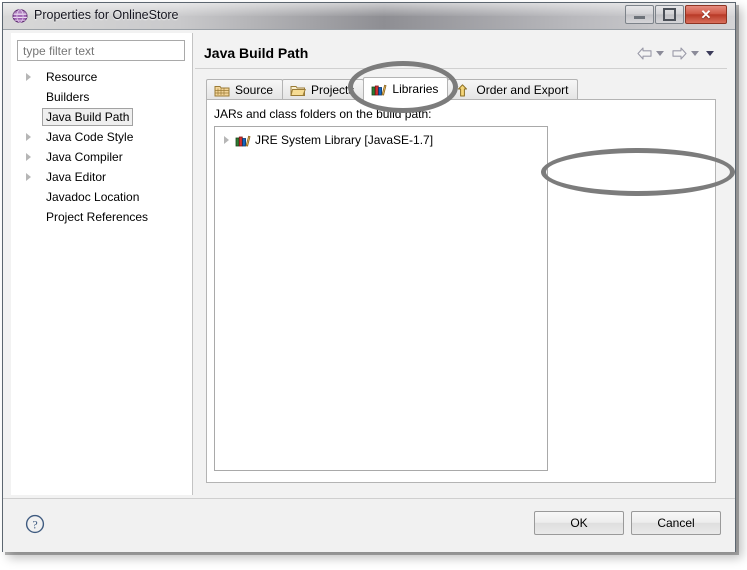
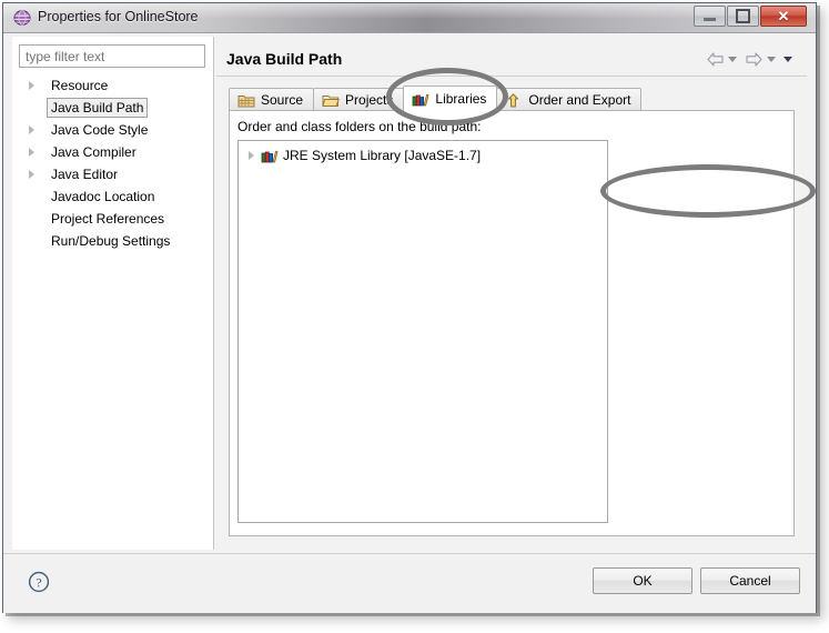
  Properties for OnlineStore
  ✕
  type filter text
  Resource
- Builders
  Java Build Path
  Java Code Style
  Java Compiler
  Java Editor
  Javadoc Location
  Project References
+ Run/Debug Settings
  Java Build Path
  Source
  Projects
  Libraries
  Order and Export
- JARs and class folders on the build path:
+ Order and class folders on the build path:
  JRE System Library [JavaSE-1.7]
  ?
  OK
  Cancel
